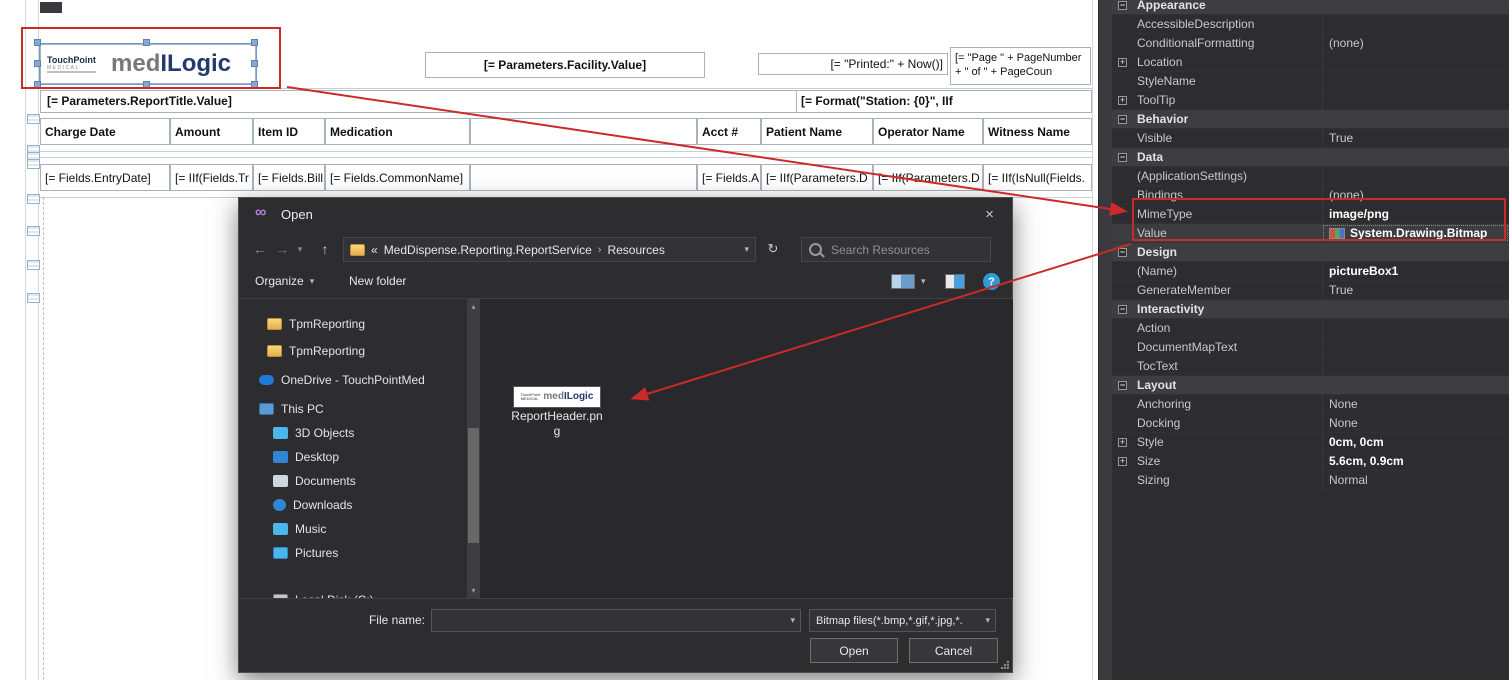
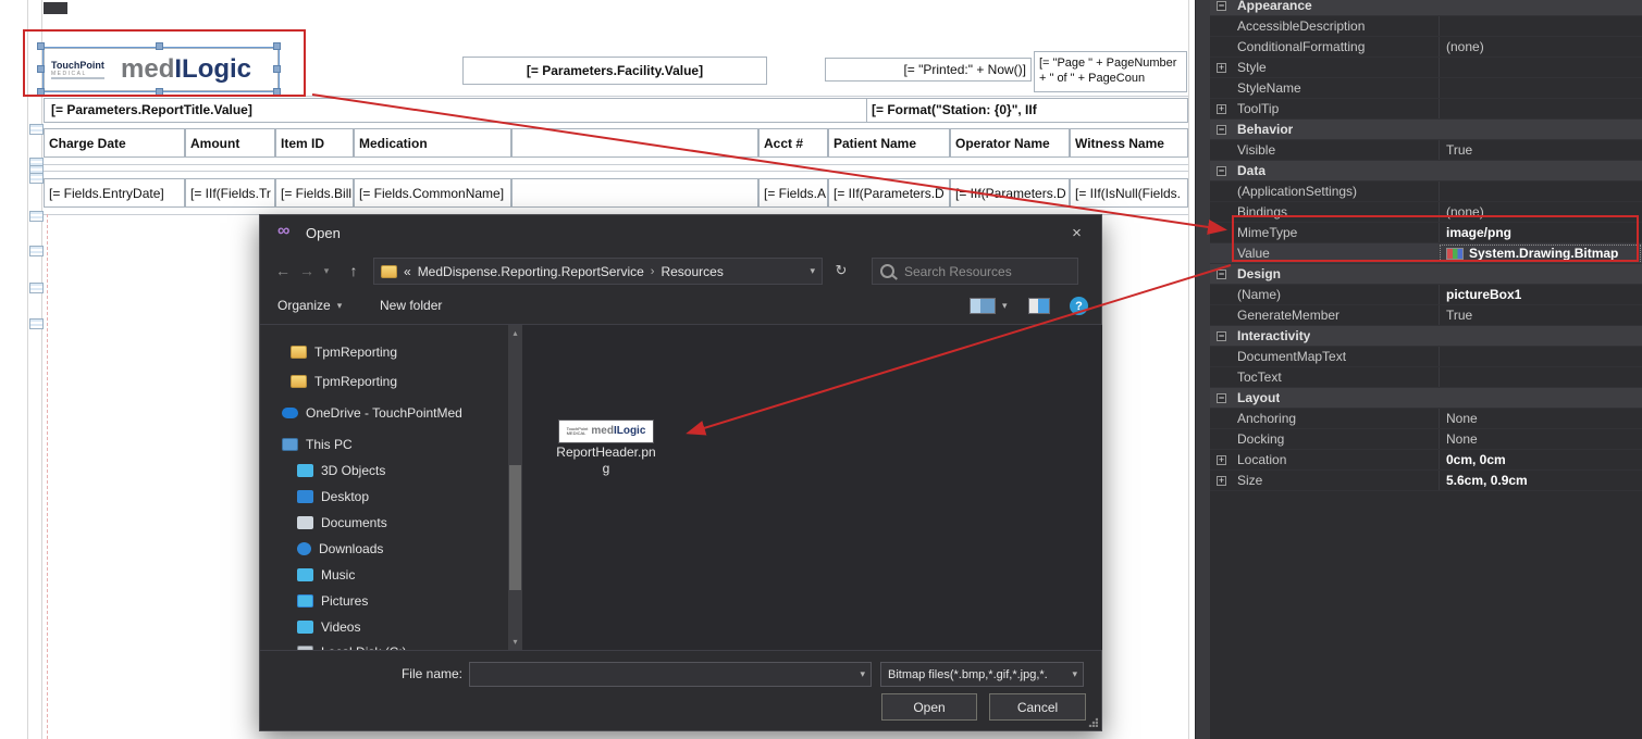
  TouchPoint
  medILogic
  [= Parameters.Facility.Value]
  [= "Printed:" + Now()]
  [= "Page " + PageNumber + " of " + PageCoun
  [= Parameters.ReportTitle.Value]
  [= Format("Station: {0}", IIf
  Charge Date
  Amount
  Item ID
  Medication
  Acct #
  Patient Name
  Operator Name
  Witness Name
  [= Fields.EntryDate]
  [= IIf(Fields.Tr
  [= Fields.Bill
  [= Fields.CommonName]
  [= Fields.A
  [= IIf(Parameters.D
  [=Parameters.D
  [= IIf(IsNull(Fields.
  ∞
  Open
  ×
  ←
  →
  ▾
  ↑
  «
  MedDispense.Reporting.ReportService
  ›
  Resources
  ▾
  ↻
  Search Resources
  Organize
  ▾
  New folder
  ▾
  ?
  TpmReporting
  TpmReporting
  OneDrive - TouchPointMed
  This PC
  3D Objects
  Desktop
  Documents
  Downloads
  Music
  Pictures
+ Videos
  ▴
  ▾
  medILogic
  ReportHeader.pn
  g
  File name:
  ▾
  Bitmap files(*.bmp,*.gif,*.jpg,*.
  ▾
  Open
  Cancel
  −
  Appearance
  AccessibleDescription
  ConditionalFormatting
  (none)
  +
- Location
+ Style
  StyleName
  +
  ToolTip
  −
  Behavior
  Visible
  True
  −
  Data
  (ApplicationSettings)
  Bindings
  (none)
  MimeType
  image/png
  Value
  System.Drawing.Bitmap
  −
  Design
  (Name)
  pictureBox1
  GenerateMember
  True
  −
  Interactivity
- Action
  DocumentMapText
  TocText
  −
  Layout
  Anchoring
  None
  Docking
  None
  +
- Style
+ Location
  0cm, 0cm
  +
  Size
  5.6cm, 0.9cm
- Sizing
- Normal
